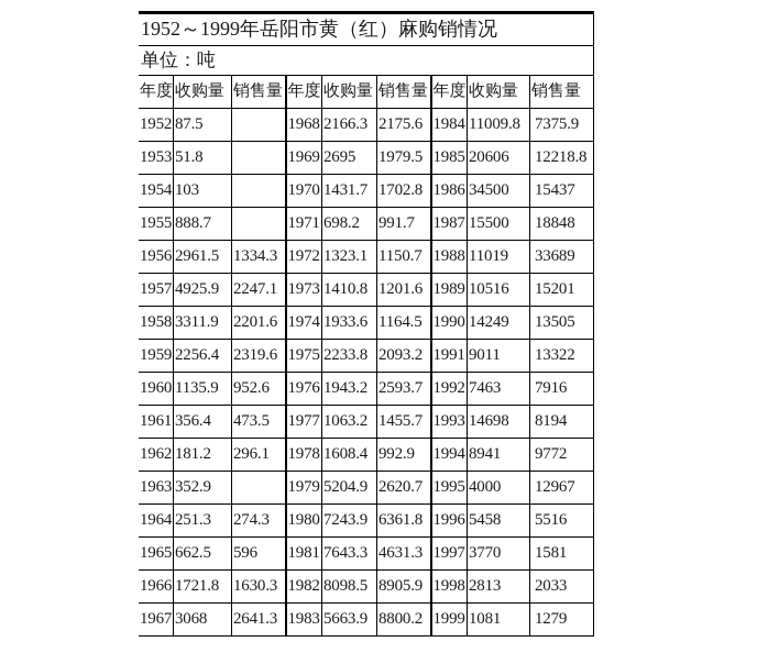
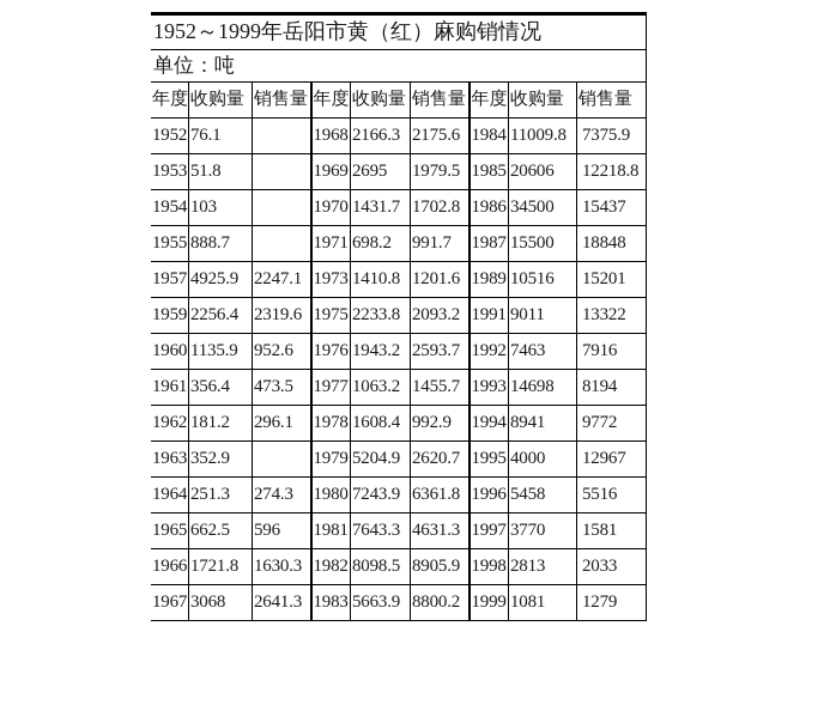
  1952～1999年岳阳市黄（红）麻购销情况
  单位：吨
  年度	收购量	销售量	年度	收购量	销售量	年度	收购量	销售量
- 1952	87.5		1968	2166.3	2175.6	1984	11009.8	7375.9
+ 1952	76.1		1968	2166.3	2175.6	1984	11009.8	7375.9
  1953	51.8		1969	2695	1979.5	1985	20606	12218.8
  1954	103		1970	1431.7	1702.8	1986	34500	15437
  1955	888.7		1971	698.2	991.7	1987	15500	18848
- 1956	2961.5	1334.3	1972	1323.1	1150.7	1988	11019	33689
  1957	4925.9	2247.1	1973	1410.8	1201.6	1989	10516	15201
- 1958	3311.9	2201.6	1974	1933.6	1164.5	1990	14249	13505
  1959	2256.4	2319.6	1975	2233.8	2093.2	1991	9011	13322
  1960	1135.9	952.6	1976	1943.2	2593.7	1992	7463	7916
  1961	356.4	473.5	1977	1063.2	1455.7	1993	14698	8194
  1962	181.2	296.1	1978	1608.4	992.9	1994	8941	9772
  1963	352.9		1979	5204.9	2620.7	1995	4000	12967
  1964	251.3	274.3	1980	7243.9	6361.8	1996	5458	5516
  1965	662.5	596	1981	7643.3	4631.3	1997	3770	1581
  1966	1721.8	1630.3	1982	8098.5	8905.9	1998	2813	2033
  1967	3068	2641.3	1983	5663.9	8800.2	1999	1081	1279
